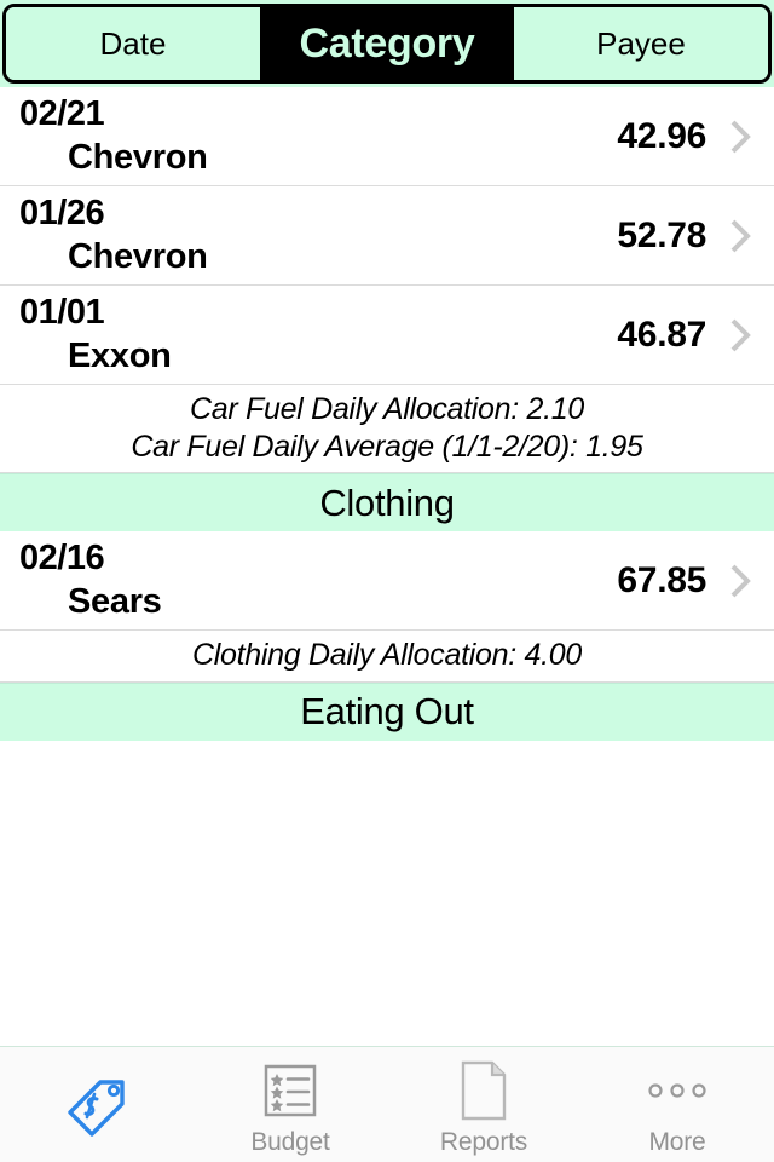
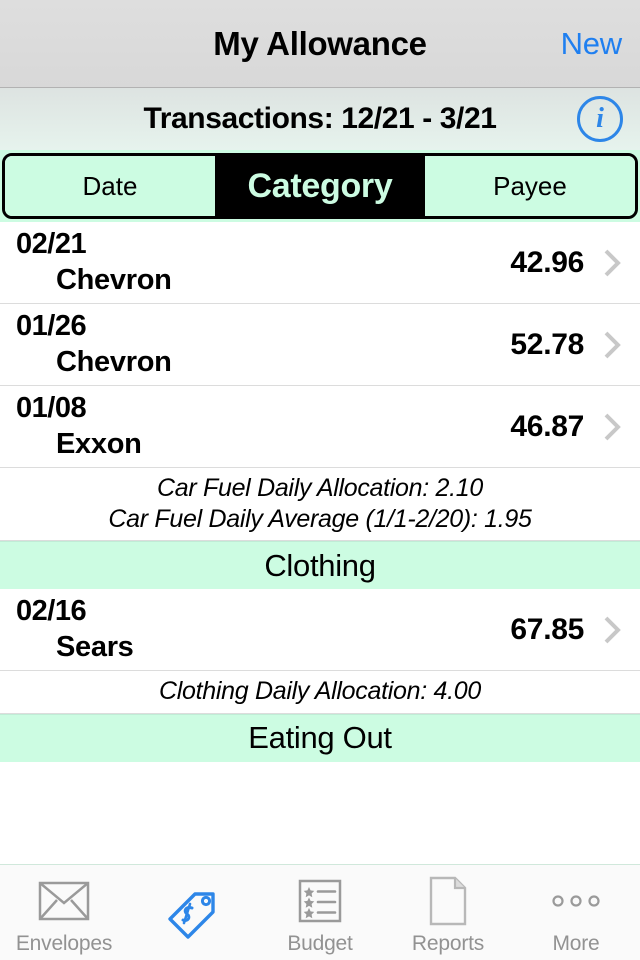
+ My Allowance
+ New
+ Transactions: 12/21 - 3/21
+ i
  Date
  Category
  Payee
  02/21
  Chevron
  42.96
  01/26
  Chevron
  52.78
- 01/01
+ 01/08
  Exxon
  46.87
  Car Fuel Daily Allocation: 2.10
  Car Fuel Daily Average (1/1-2/20): 1.95
  Clothing
  02/16
  Sears
  67.85
  Clothing Daily Allocation: 4.00
  Eating Out
+ Envelopes
  Budget
  Reports
  More
